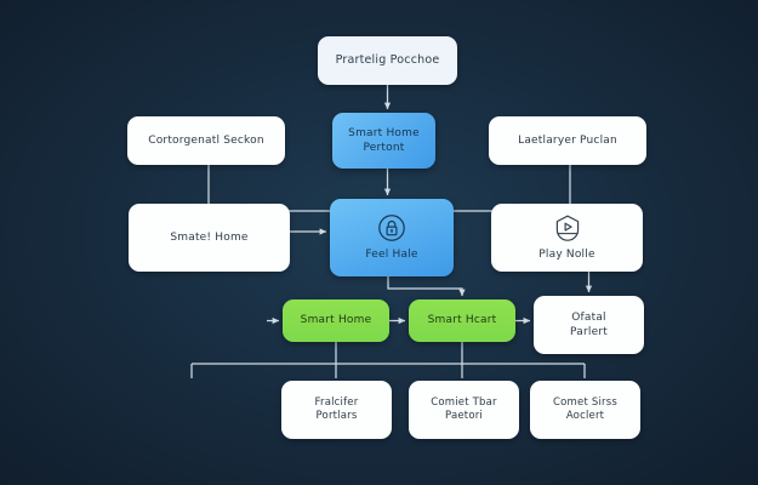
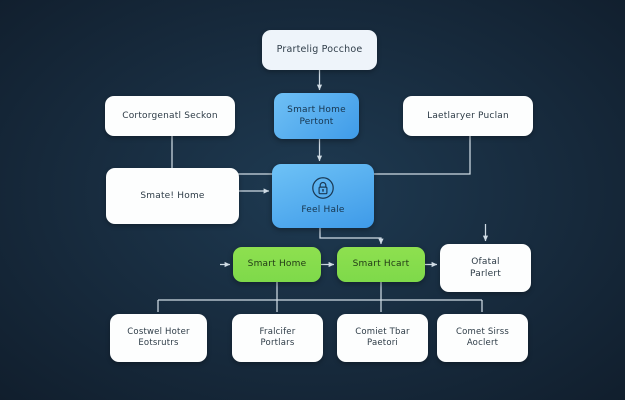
  Prartelig Pocchoe
  Cortorgenatl Seckon
  Smart Home
  Pertont
  Laetlaryer Puclan
  Smate! Home
  Feel Hale
- Play Nolle
  Smart Home
  Smart Hcart
  Ofatal
  Parlert
+ Costwel Hoter
+ Eotsrutrs
  Fralcifer
  Portlars
  Comiet Tbar
  Paetori
  Comet Sirss
  Aoclert
